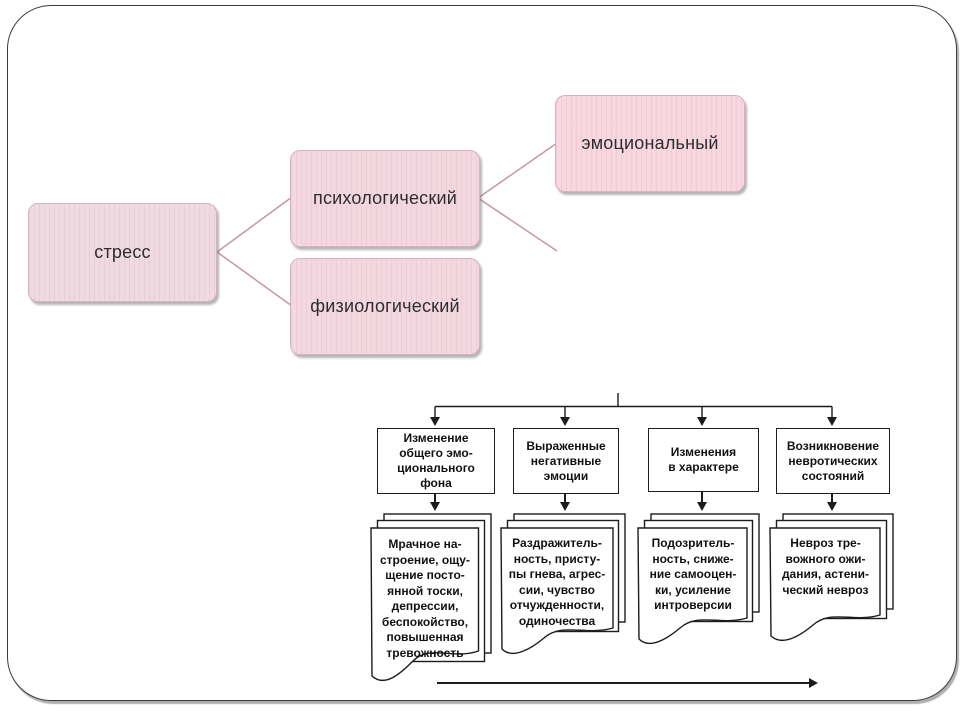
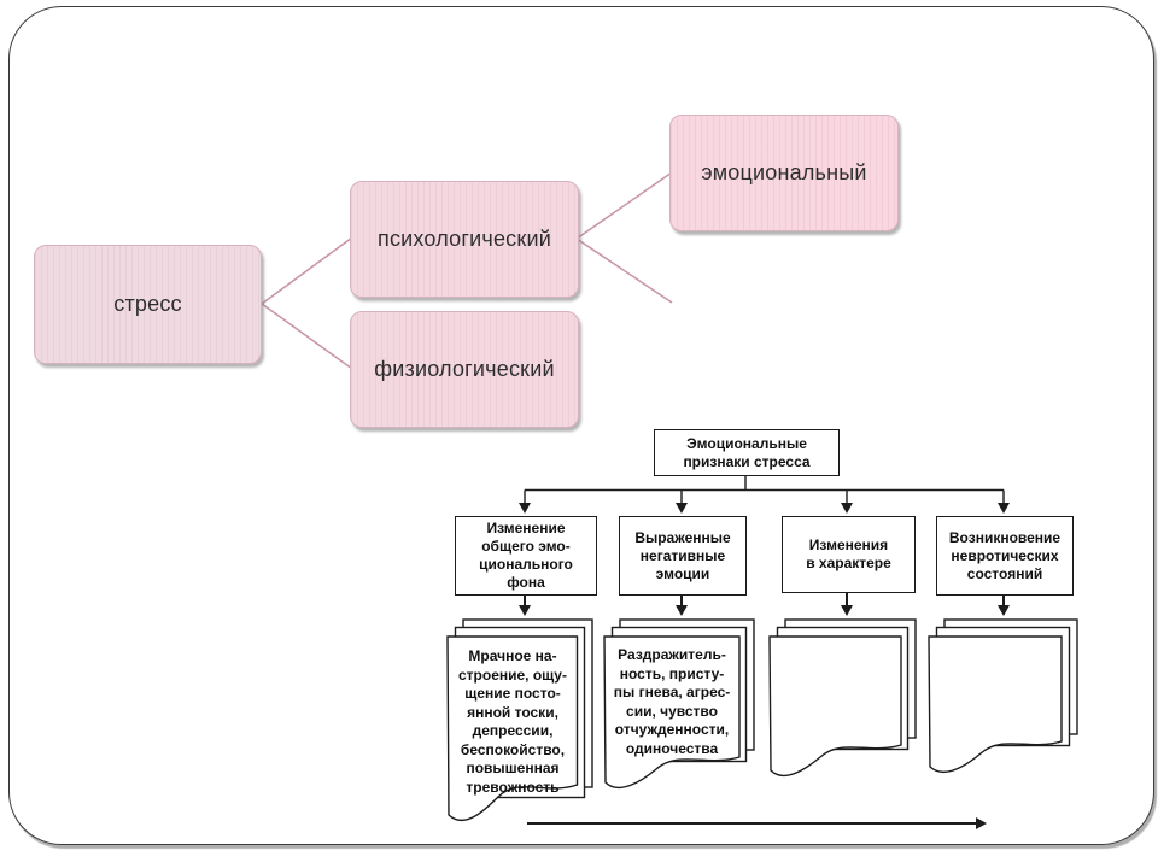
  стресс
  психологический
  физиологический
  эмоциональный
+ Эмоциональные
+ признаки стресса
  Изменение
  общего эмо-
  ционального
  фона
  Выраженные
  негативные
  эмоции
  Изменения
  в характере
  Возникновение
  невротических
  состояний
  Мрачное на-
  строение, ощу-
  щение посто-
  янной тоски,
  депрессии,
  беспокойство,
  повышенная
  тревожность
  Раздражитель-
  ность, присту-
  пы гнева, агрес-
  сии, чувство
  отчужденности,
  одиночества
- Подозритель-
- ность, сниже-
- ние самооцен-
- ки, усиление
- интроверсии
- Невроз тре-
- вожного ожи-
- дания, астени-
- ческий невроз
